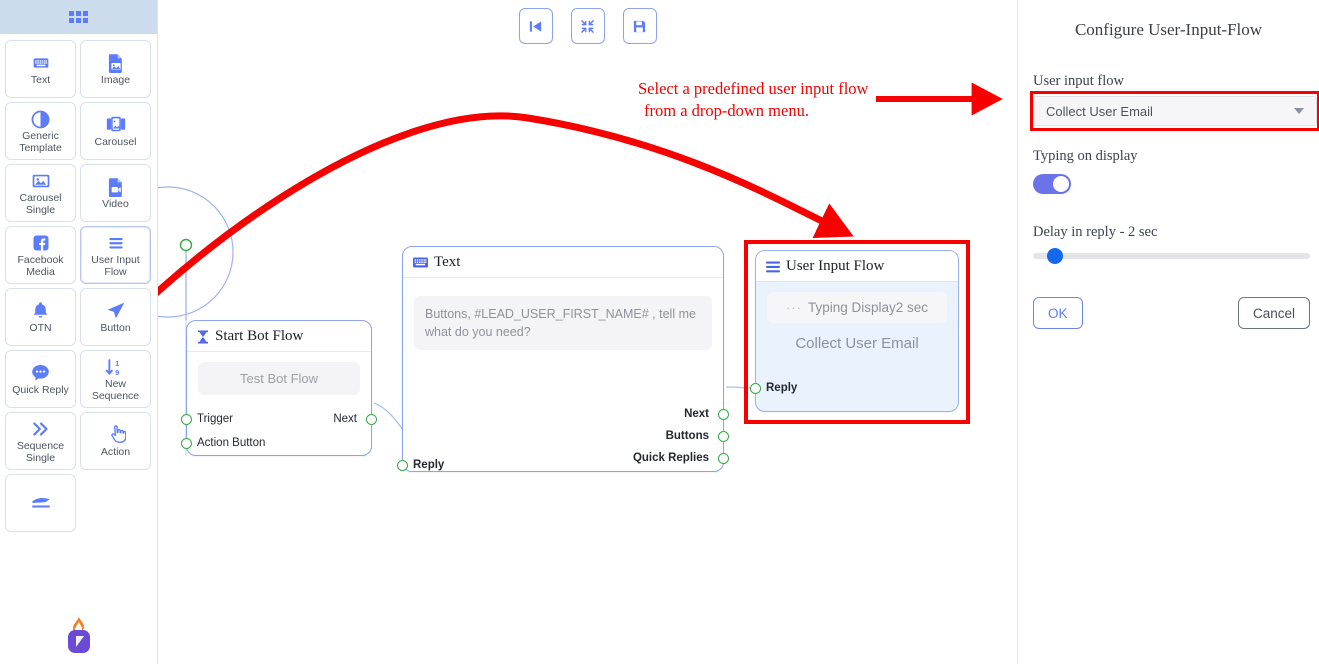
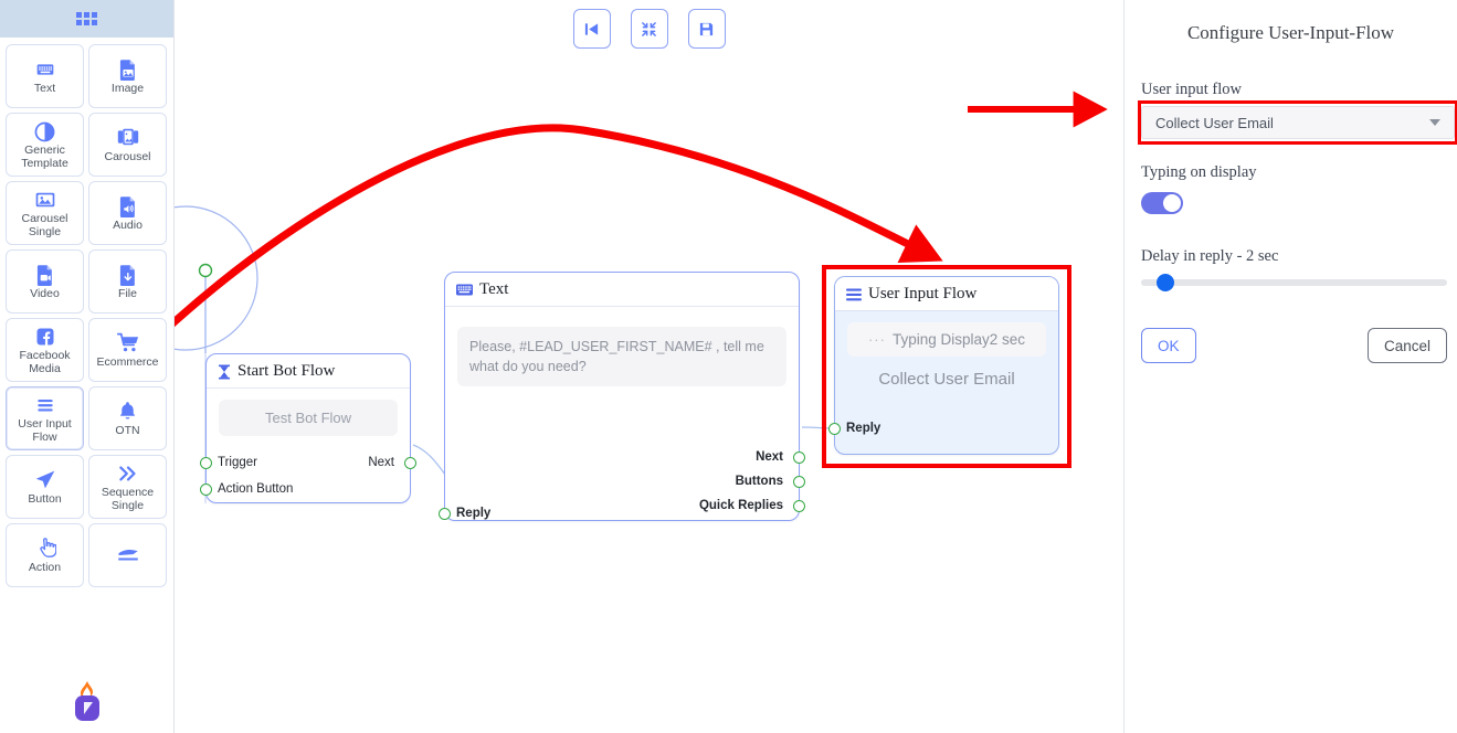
  Text
  Image
  Generic Template
  Carousel
  Carousel Single
+ Audio
  Video
+ File
  Facebook Media
+ Ecommerce
  User Input Flow
  OTN
  Button
- Quick Reply
- 1
- 9
- New Sequence
  Sequence Single
  Action
- Select a predefined user input flow
- from a drop-down menu.
  Start Bot Flow
  Test Bot Flow
  Trigger
  Action Button
  Next
  Text
- Buttons, #LEAD_USER_FIRST_NAME# , tell me what do you need?
+ Please, #LEAD_USER_FIRST_NAME# , tell me what do you need?
  Reply
  Next
  Buttons
  Quick Replies
  User Input Flow
  ···
  Typing Display2 sec
  Collect User Email
  Reply
  Configure User-Input-Flow
  User input flow
  Collect User Email
  Typing on display
  Delay in reply - 2 sec
  OK
  Cancel
